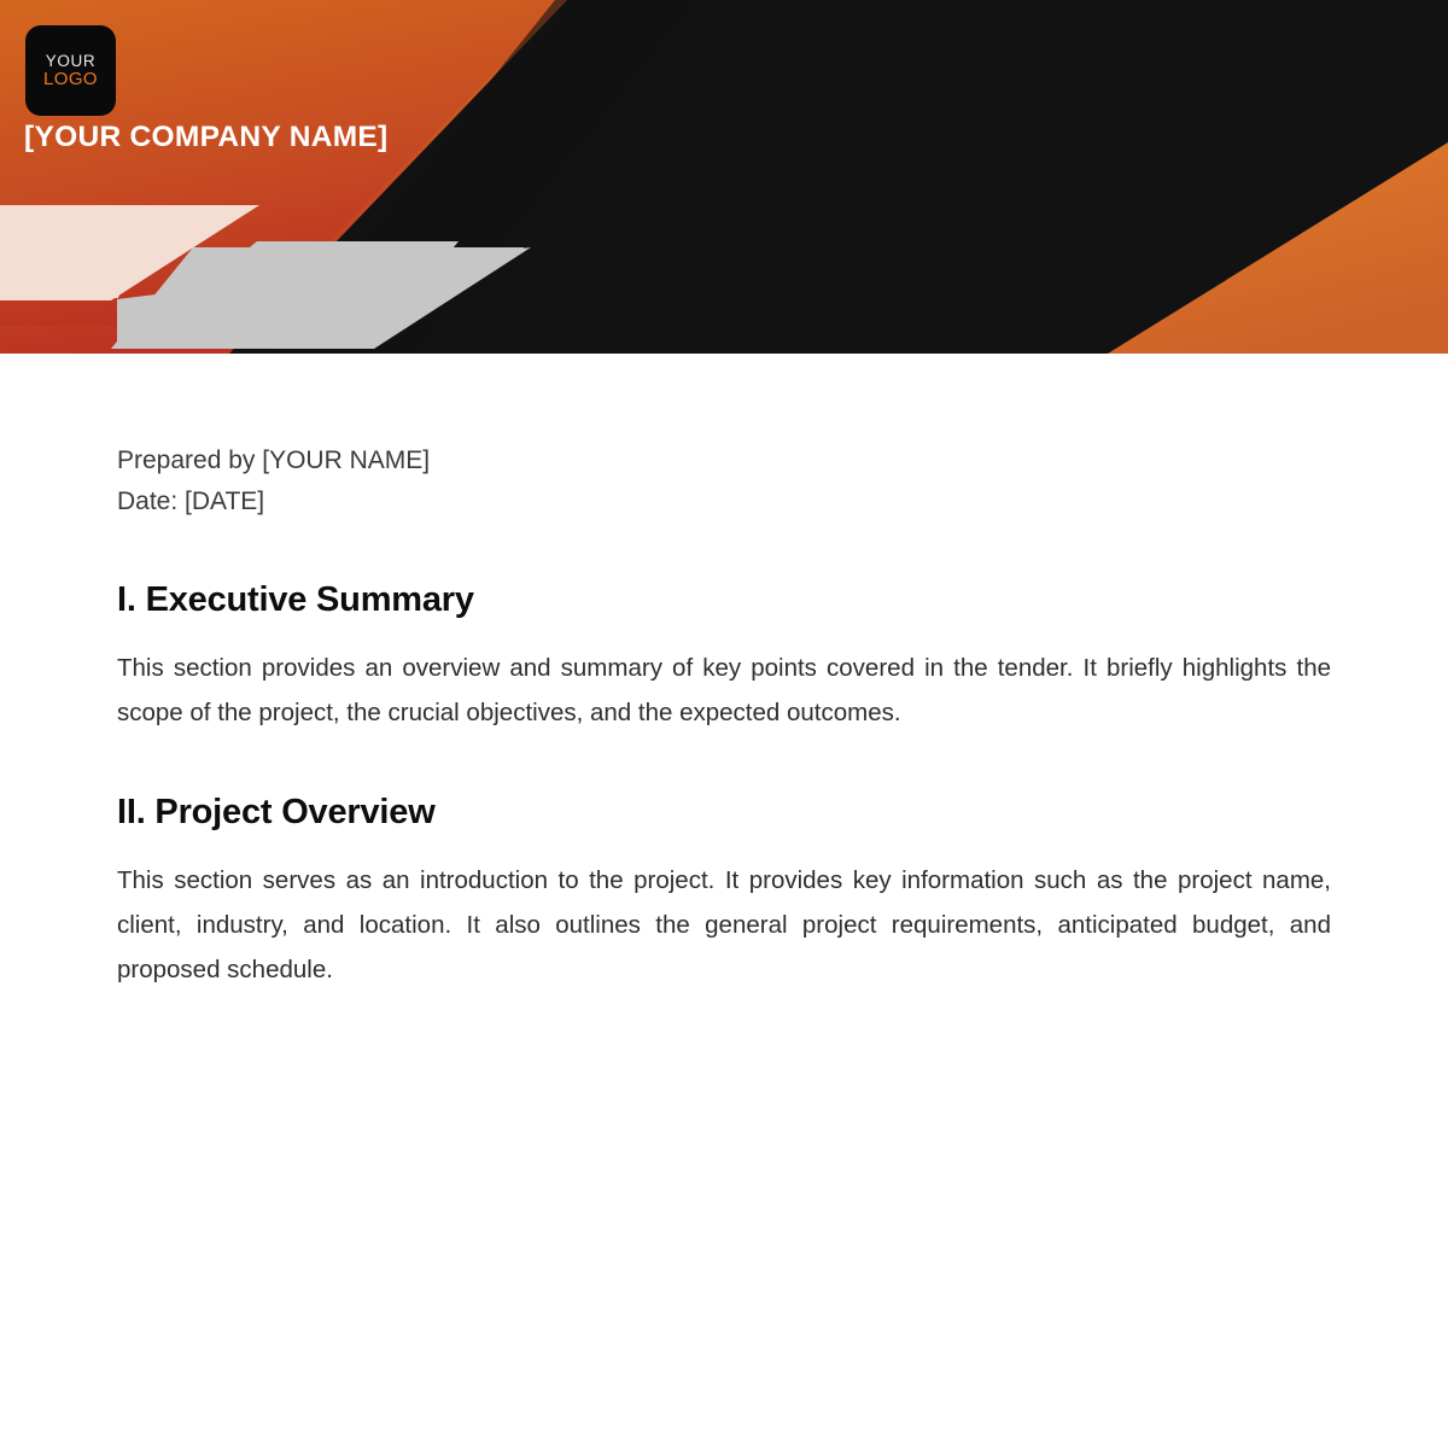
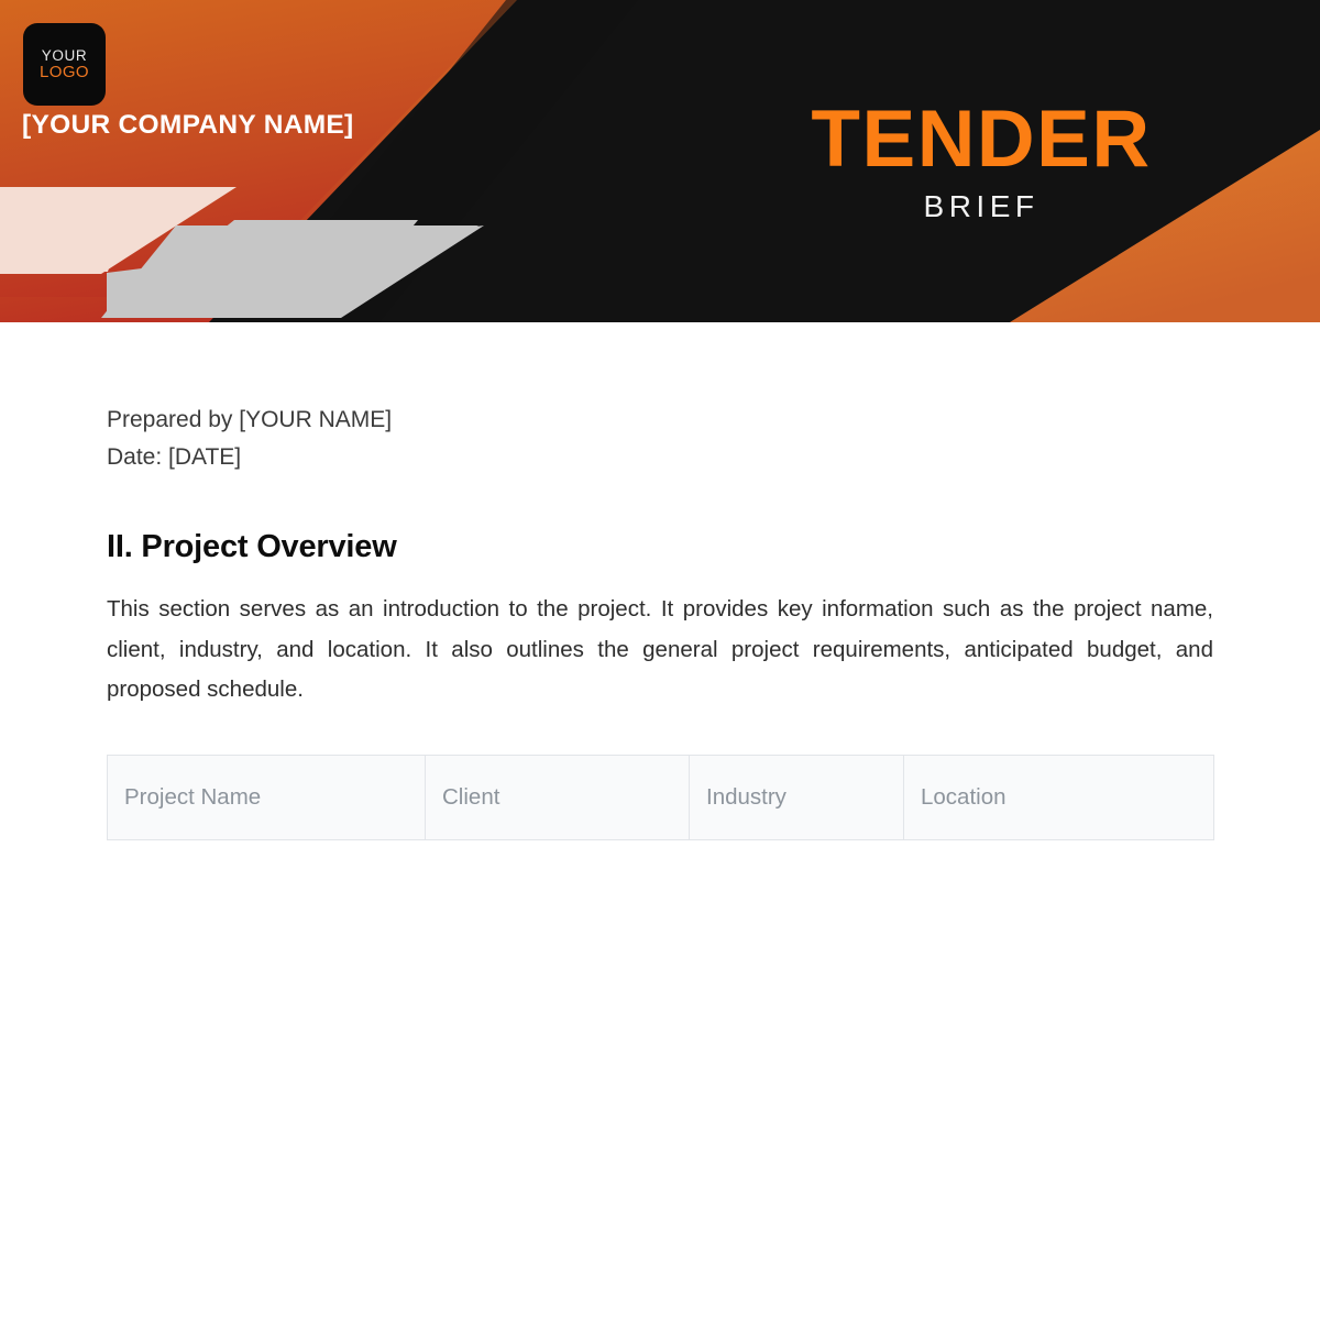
  YOUR
  LOGO
  [YOUR COMPANY NAME]
+ TENDER
+ BRIEF
  Prepared by [YOUR NAME]
  Date: [DATE]
- I. Executive Summary
- This section provides an overview and summary of key points covered in the tender. It briefly highlights the scope of the project, the crucial objectives, and the expected outcomes.
  II. Project Overview
  This section serves as an introduction to the project. It provides key information such as the project name, client, industry, and location. It also outlines the general project requirements, anticipated budget, and proposed schedule.
+ Project Name	Client	Industry	Location
